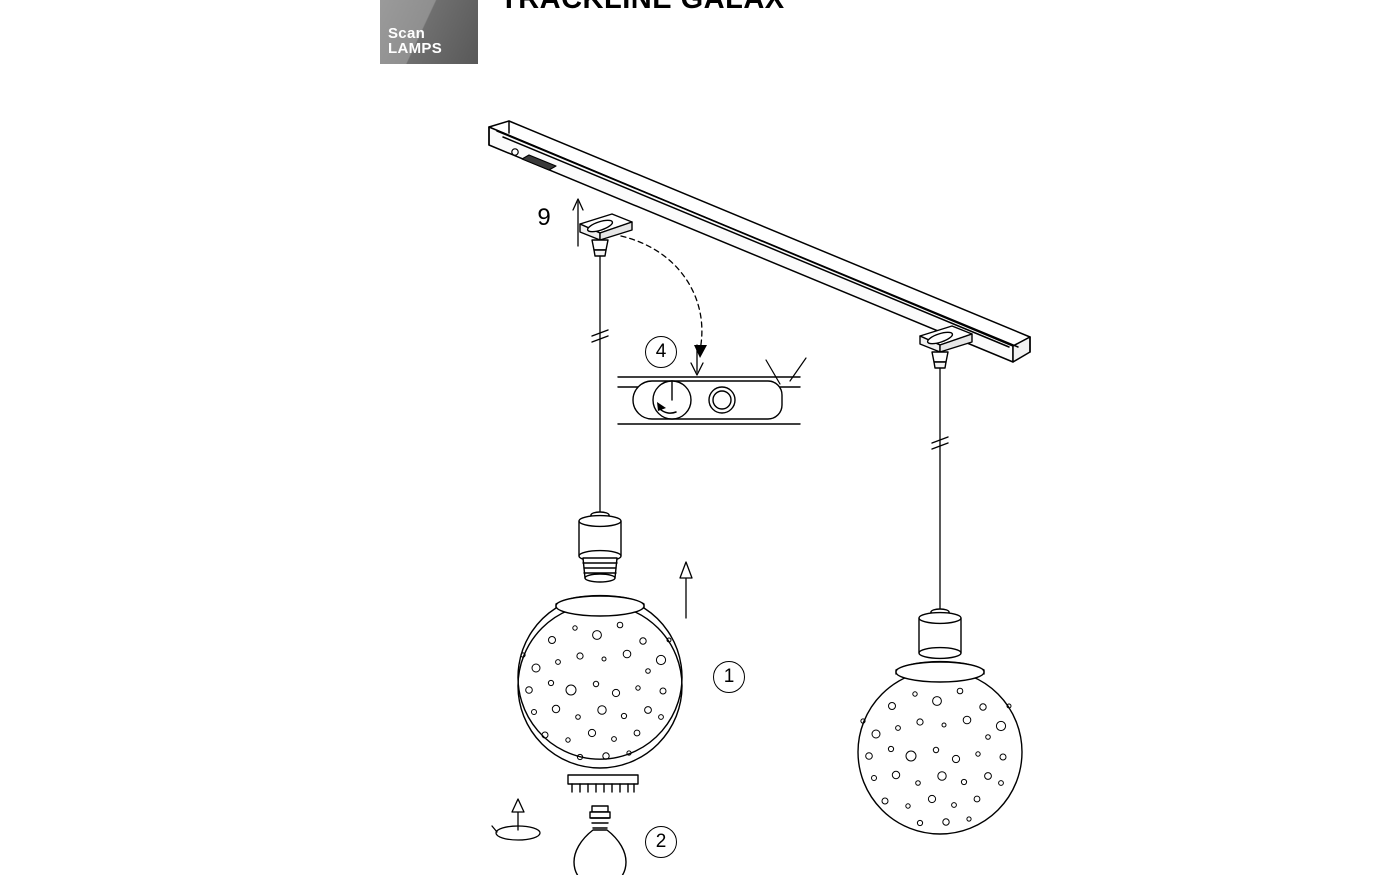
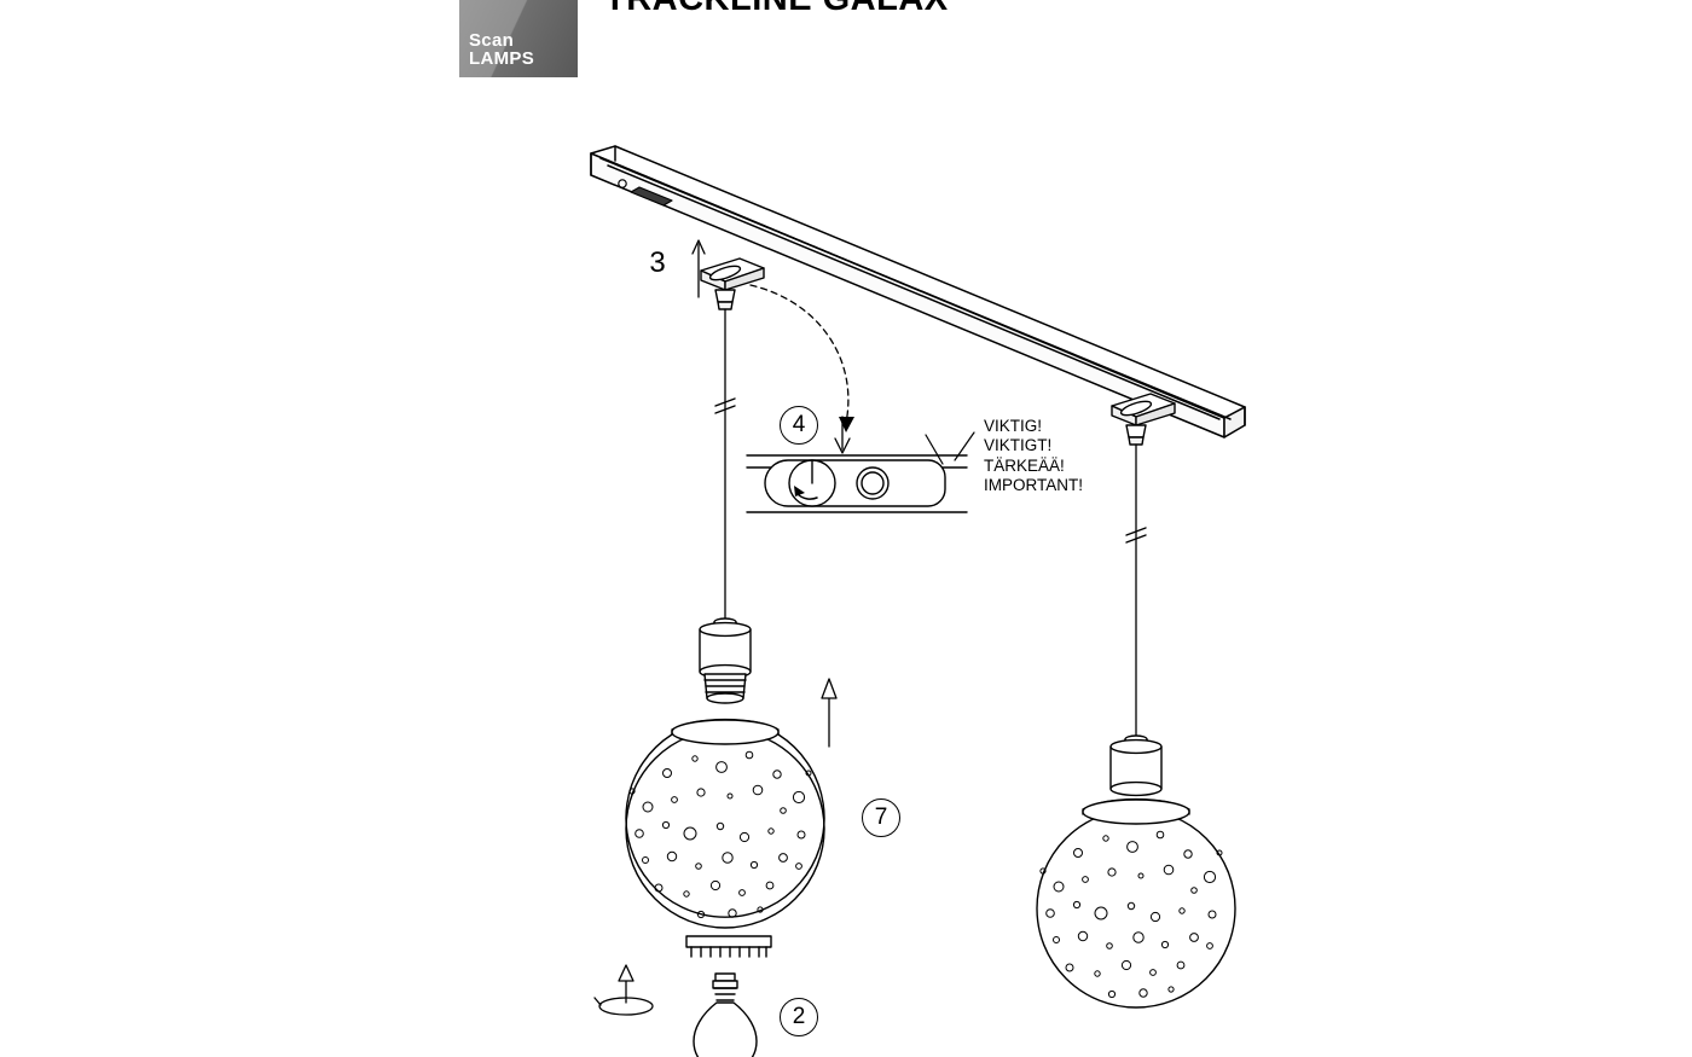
  Scan
  LAMPS
+ VIKTIG!
+ VIKTIGT!
+ TÄRKEÄÄ!
+ IMPORTANT!
- 1
+ 7
  2
- 9
+ 3
  4
